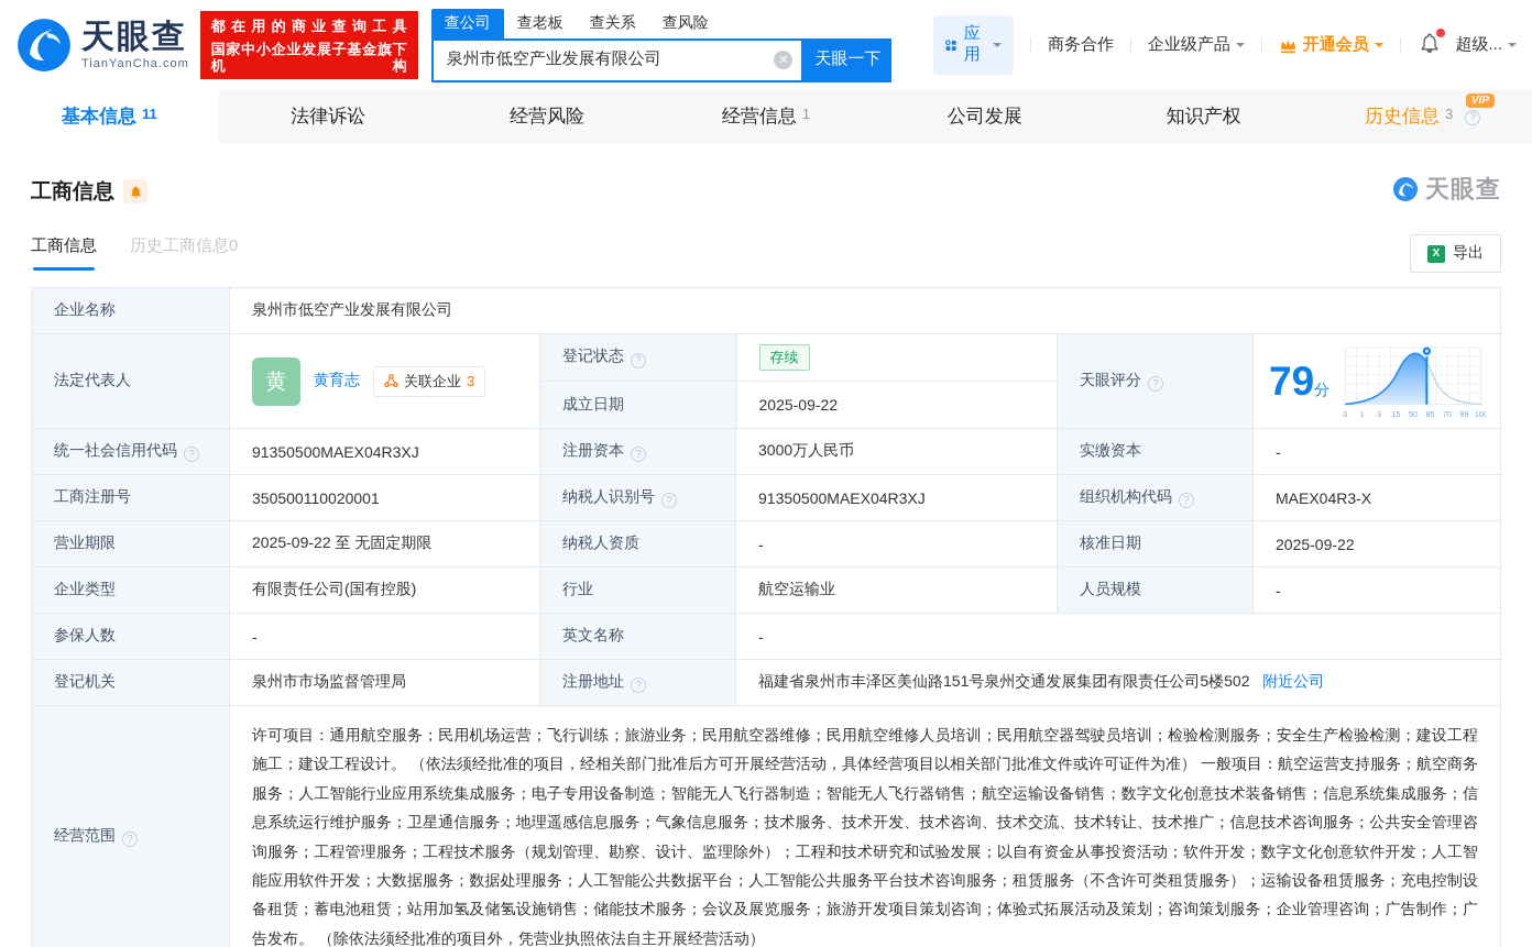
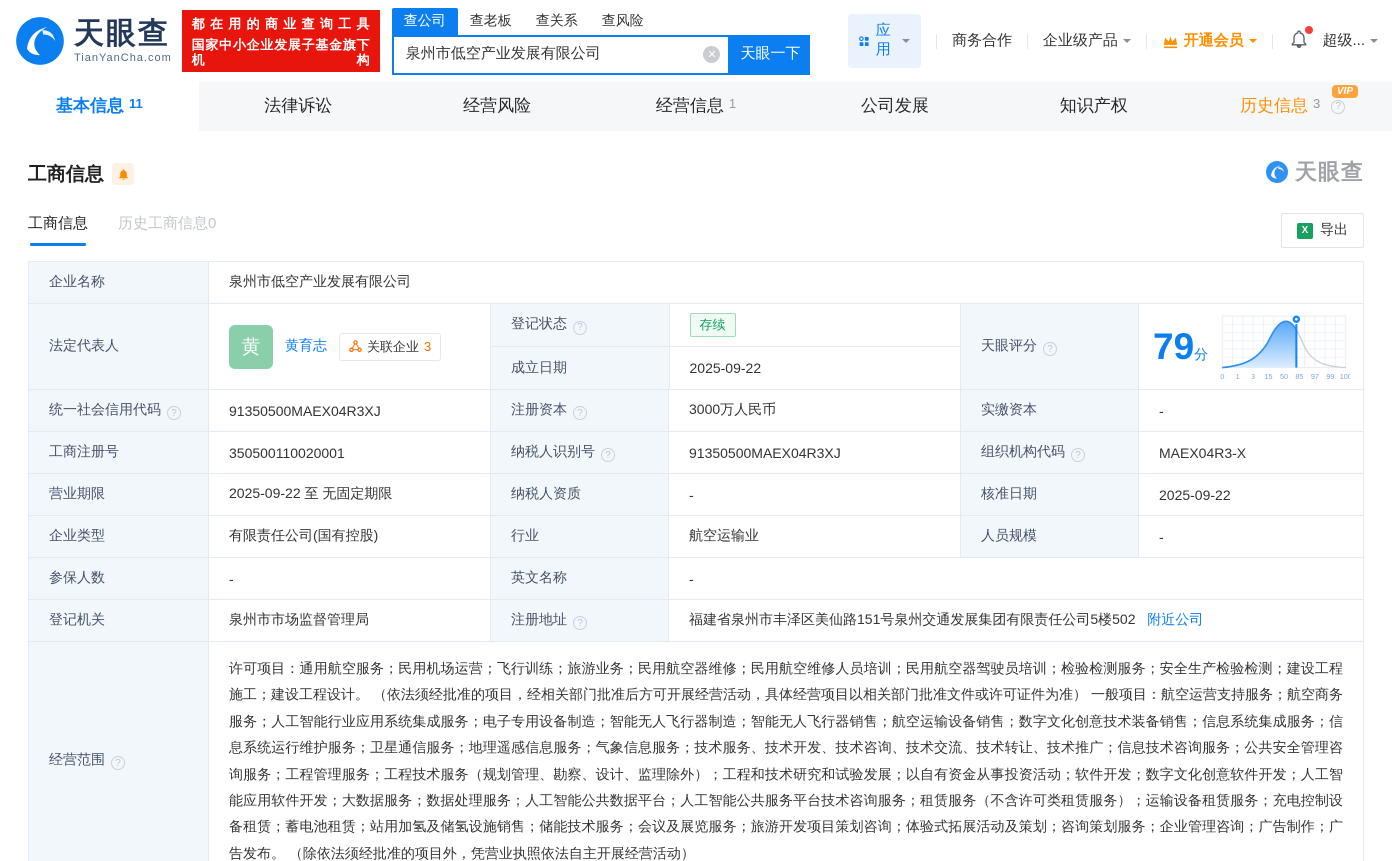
  天眼查
  TianYanCha.com
  都在用的商业查询工具
  国家中小企业发展子基金旗下机构
  查公司
  查老板
  查关系
  查风险
  泉州市低空产业发展有限公司
  ✕
  天眼一下
  应用
  商务合作
  企业级产品
  开通会员
  超级...
  基本信息
  11
  法律诉讼
  经营风险
  经营信息
  1
  公司发展
  知识产权
  历史信息
  3
  ?
  VIP
  工商信息
  天眼查
  工商信息
  历史工商信息0
  X
  导出
  企业名称	泉州市低空产业发展有限公司
  法定代表人	黄 黄育志 关联企业 3
  登记状态 ?	存续
  成立日期	2025-09-22
- 			天眼评分 ?	79分 0 1 3 15 50 85 70 99 100
+ 			天眼评分 ?	79分 0 1 3 15 50 85 97 99 100
  统一社会信用代码 ?	91350500MAEX04R3XJ	注册资本 ?	3000万人民币	实缴资本	-
  工商注册号	350500110020001	纳税人识别号 ?	91350500MAEX04R3XJ	组织机构代码 ?	MAEX04R3-X
  营业期限	2025-09-22 至 无固定期限	纳税人资质	-	核准日期	2025-09-22
  企业类型	有限责任公司(国有控股)	行业	航空运输业	人员规模	-
  参保人数	-	英文名称	-
  登记机关	泉州市市场监督管理局	注册地址 ?	福建省泉州市丰泽区美仙路151号泉州交通发展集团有限责任公司5楼502 附近公司
  经营范围 ?	许可项目：通用航空服务；民用机场运营；飞行训练；旅游业务；民用航空器维修；民用航空维修人员培训；民用航空器驾驶员培训；检验检测服务；安全生产检验检测；建设工程施工；建设工程设计。 （依法须经批准的项目，经相关部门批准后方可开展经营活动，具体经营项目以相关部门批准文件或许可证件为准） 一般项目：航空运营支持服务；航空商务服务；人工智能行业应用系统集成服务；电子专用设备制造；智能无人飞行器制造；智能无人飞行器销售；航空运输设备销售；数字文化创意技术装备销售；信息系统集成服务；信息系统运行维护服务；卫星通信服务；地理遥感信息服务；气象信息服务；技术服务、技术开发、技术咨询、技术交流、技术转让、技术推广；信息技术咨询服务；公共安全管理咨询服务；工程管理服务；工程技术服务（规划管理、勘察、设计、监理除外）；工程和技术研究和试验发展；以自有资金从事投资活动；软件开发；数字文化创意软件开发；人工智能应用软件开发；大数据服务；数据处理服务；人工智能公共数据平台；人工智能公共服务平台技术咨询服务；租赁服务（不含许可类租赁服务）；运输设备租赁服务；充电控制设备租赁；蓄电池租赁；站用加氢及储氢设施销售；储能技术服务；会议及展览服务；旅游开发项目策划咨询；体验式拓展活动及策划；咨询策划服务；企业管理咨询；广告制作；广告发布。 （除依法须经批准的项目外，凭营业执照依法自主开展经营活动）
